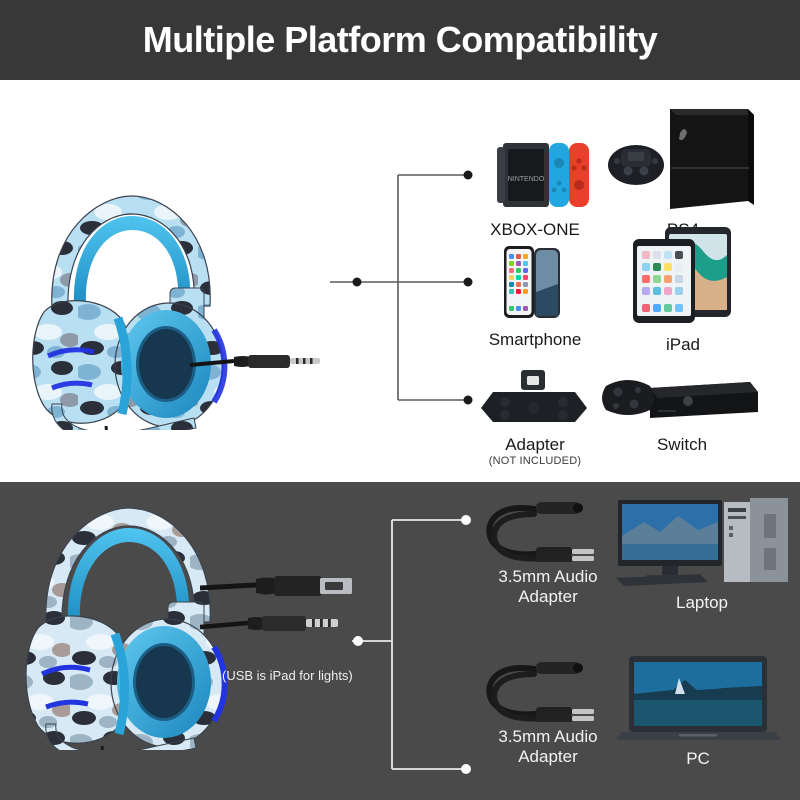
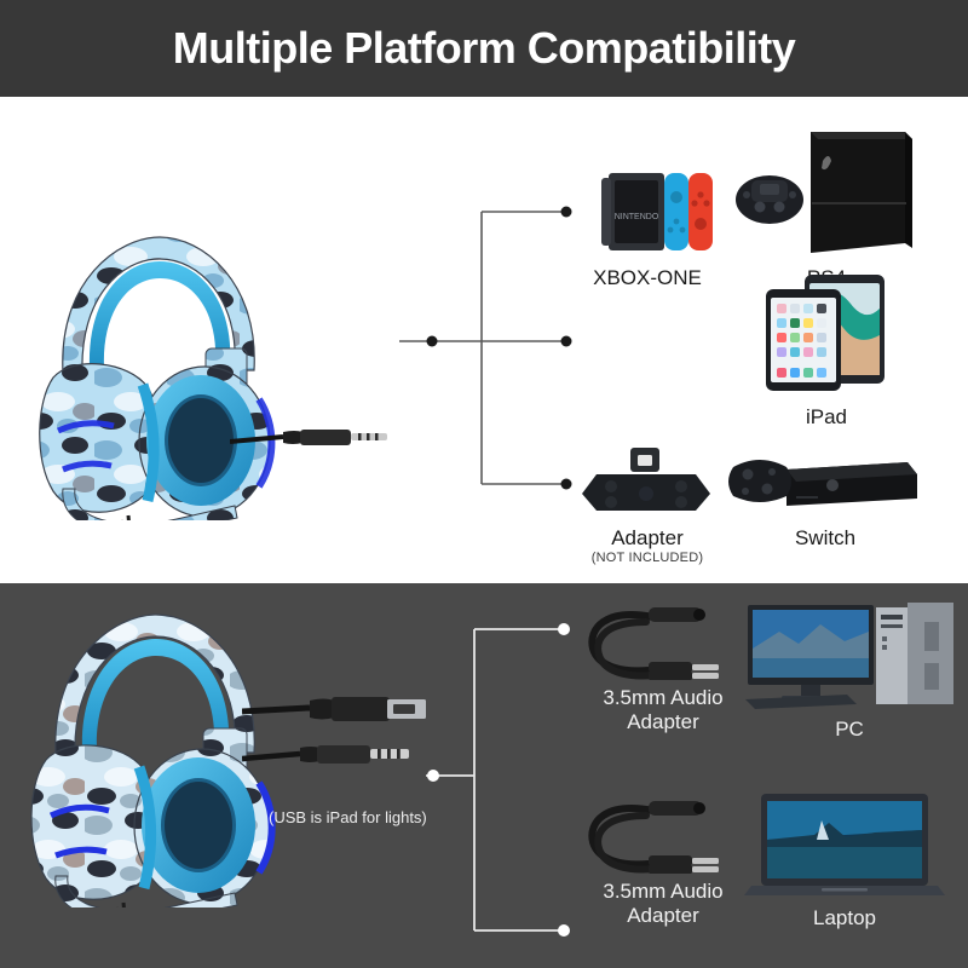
  Multiple Platform Compatibility
  XBOX-ONE
- Smartphone
  iPad
  Adapter
  (NOT INCLUDED)
  Switch
  (USB is iPad for lights)
  3.5mm Audio Adapter
- Laptop
+ PC
  3.5mm Audio Adapter
- PC
+ Laptop
